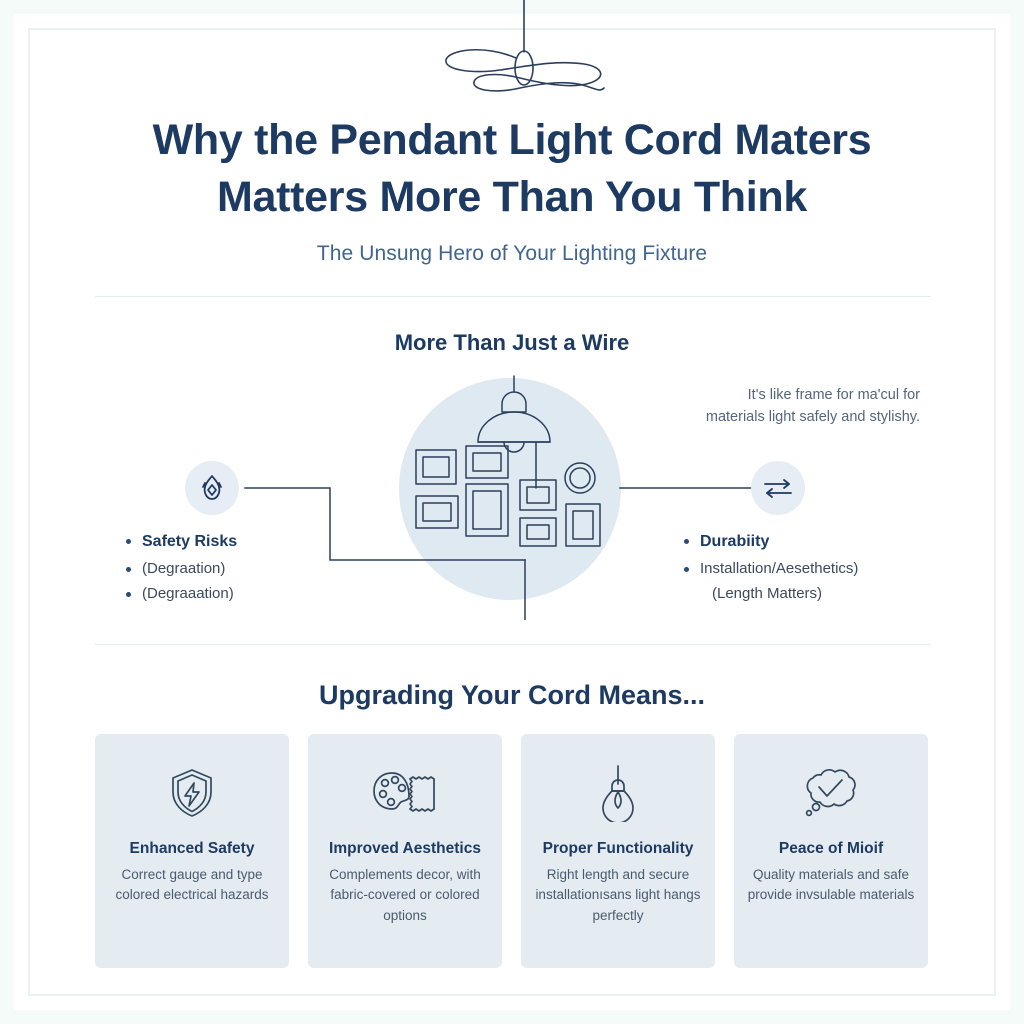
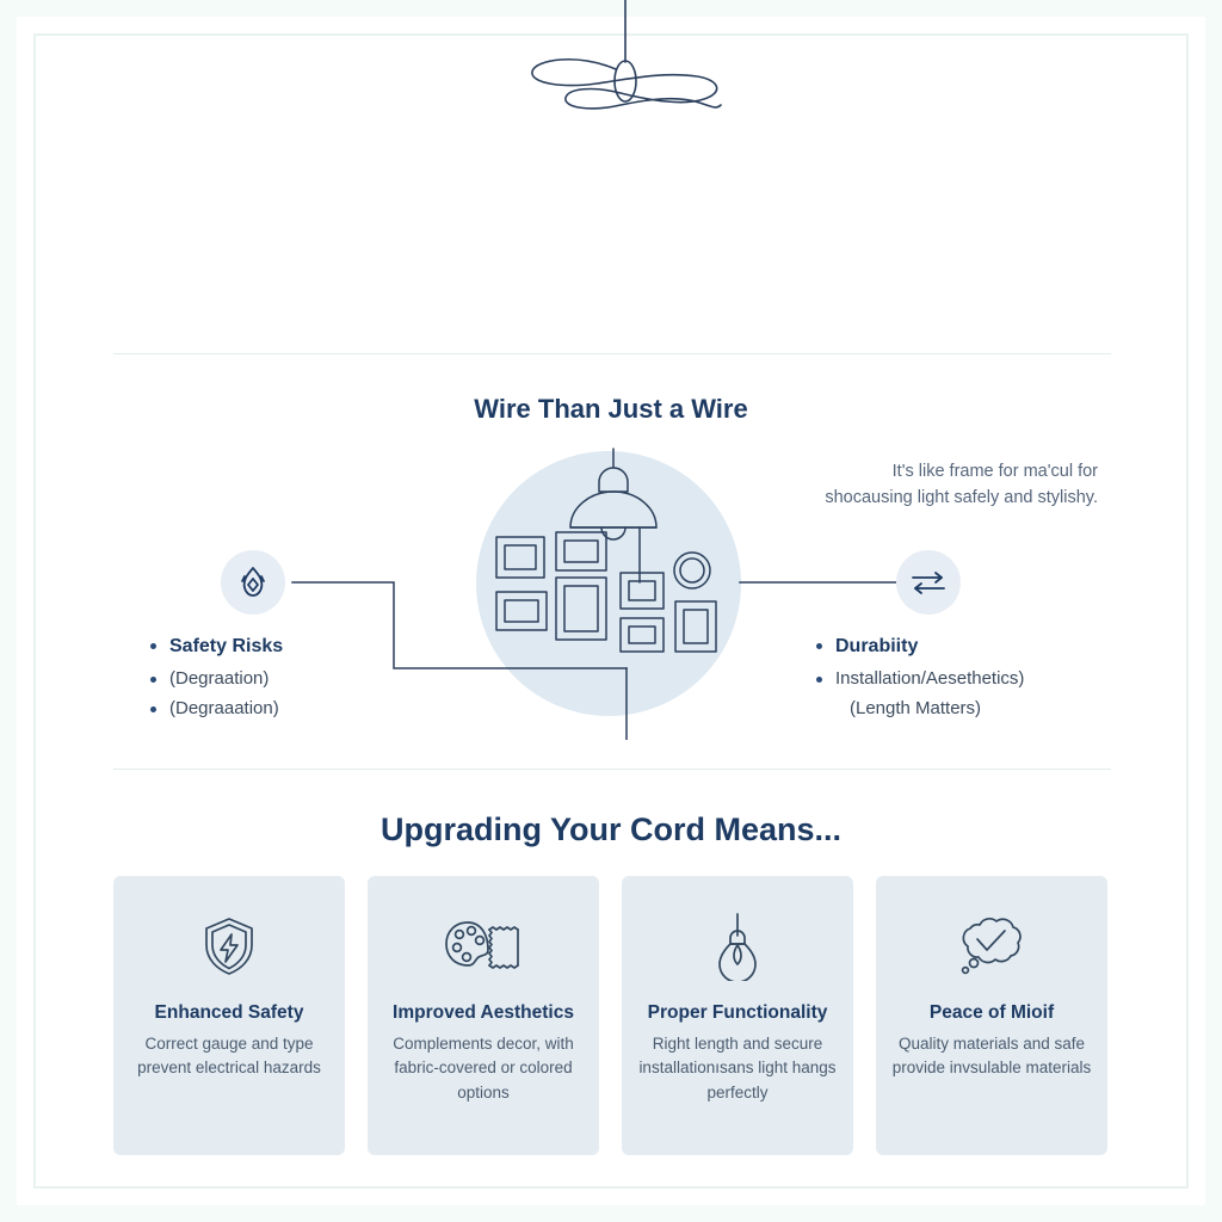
- Why the Pendant Light Cord Maters
- Matters More Than You Think
- The Unsung Hero of Your Lighting Fixture
- More Than Just a Wire
+ Wire Than Just a Wire
  It's like frame for ma'cul for
- materials light safely and stylishy.
+ shocausing light safely and stylishy.
  Safety Risks
  (Degraation)
  (Degraaation)
  Durabiity
  Installation/Aesethetics)
  (Length Matters)
  Upgrading Your Cord Means...
  Enhanced Safety
- Correct gauge and type colored electrical hazards
+ Correct gauge and type prevent electrical hazards
  Improved Aesthetics
  Complements decor, with fabric-covered or colored options
  Proper Functionality
  Right length and secure installationısans light hangs perfectly
  Peace of Mioif
  Quality materials and safe provide invsulable materials
